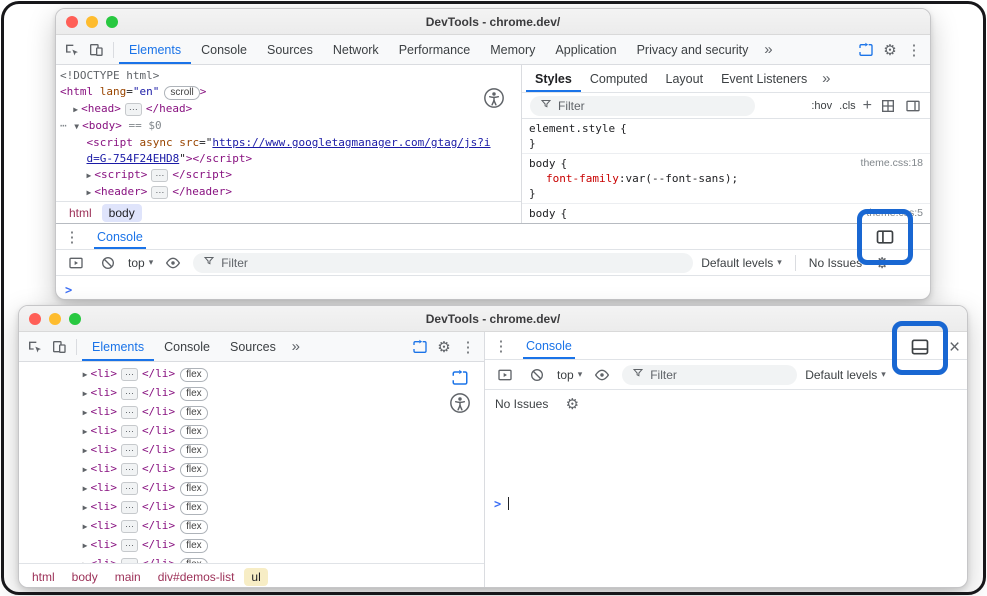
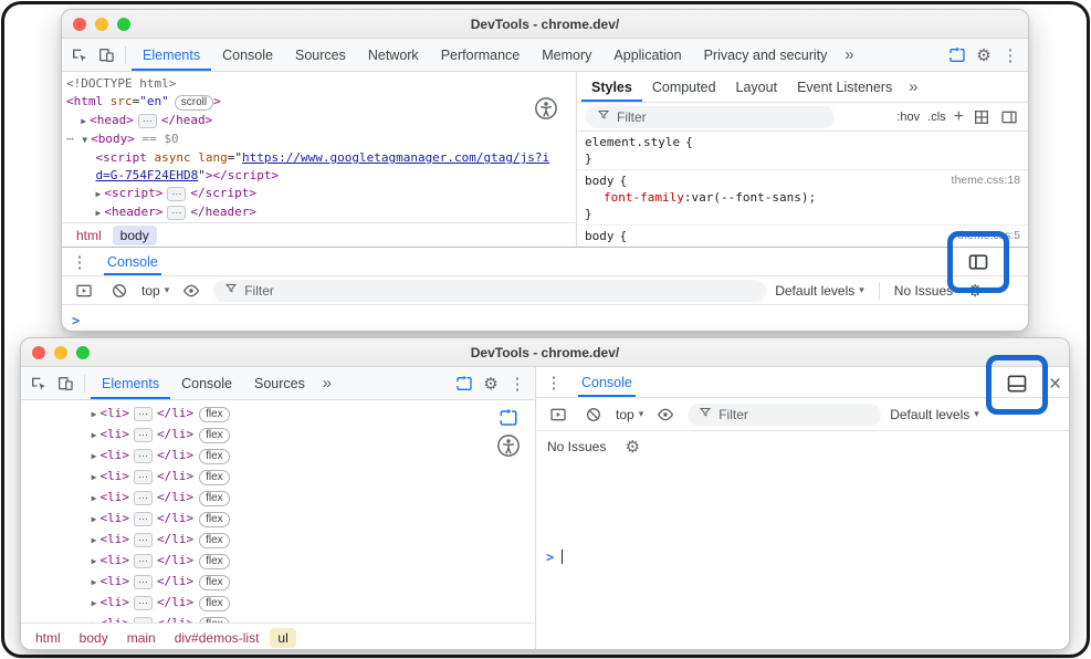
  DevTools - chrome.dev/
  Elements
  Console
  Sources
  Network
  Performance
  Memory
  Application
  Privacy and security
  »
  ⚙
  ⋮
  <!DOCTYPE html>
- <html lang="en" scroll >
+ <html src="en" scroll >
  ▶ <head> ⋯ </head>
  ⋯ ▼ <body> == $0
- <script async src="https://www.googletagmanager.com/gtag/js?i
+ <script async lang="https://www.googletagmanager.com/gtag/js?i
  d=G-754F24EHD8"></script>
  ▶ <script> ⋯ </script>
  ▶ <header> ⋯ </header>
  html
  body
  Styles
  Computed
  Layout
  Event Listeners
  »
  Filter
  :hov
  .cls
  +
  element.style
  {
  }
  body
  {
  theme.css:18
  font-family
  var(--font-sans);
  }
  body
  {
  theme.css:5
  ⋮
  Console
  top
  ▾
  Filter
  Default levels
  ▾
  No Issues
  ⚙
  >
  DevTools - chrome.dev/
  Elements
  Console
  Sources
  »
  ⚙
  ⋮
  ▶ <li> ⋯ </li> flex
  ▶ <li> ⋯ </li> flex
  ▶ <li> ⋯ </li> flex
  ▶ <li> ⋯ </li> flex
  ▶ <li> ⋯ </li> flex
  ▶ <li> ⋯ </li> flex
  ▶ <li> ⋯ </li> flex
  ▶ <li> ⋯ </li> flex
  ▶ <li> ⋯ </li> flex
  ▶ <li> ⋯ </li> flex
  html
  body
  main
  div#demos-list
  ul
  ⋮
  Console
  top
  ▾
  Filter
  Default levels
  ▾
  No Issues
  ⚙
  >
  ×
